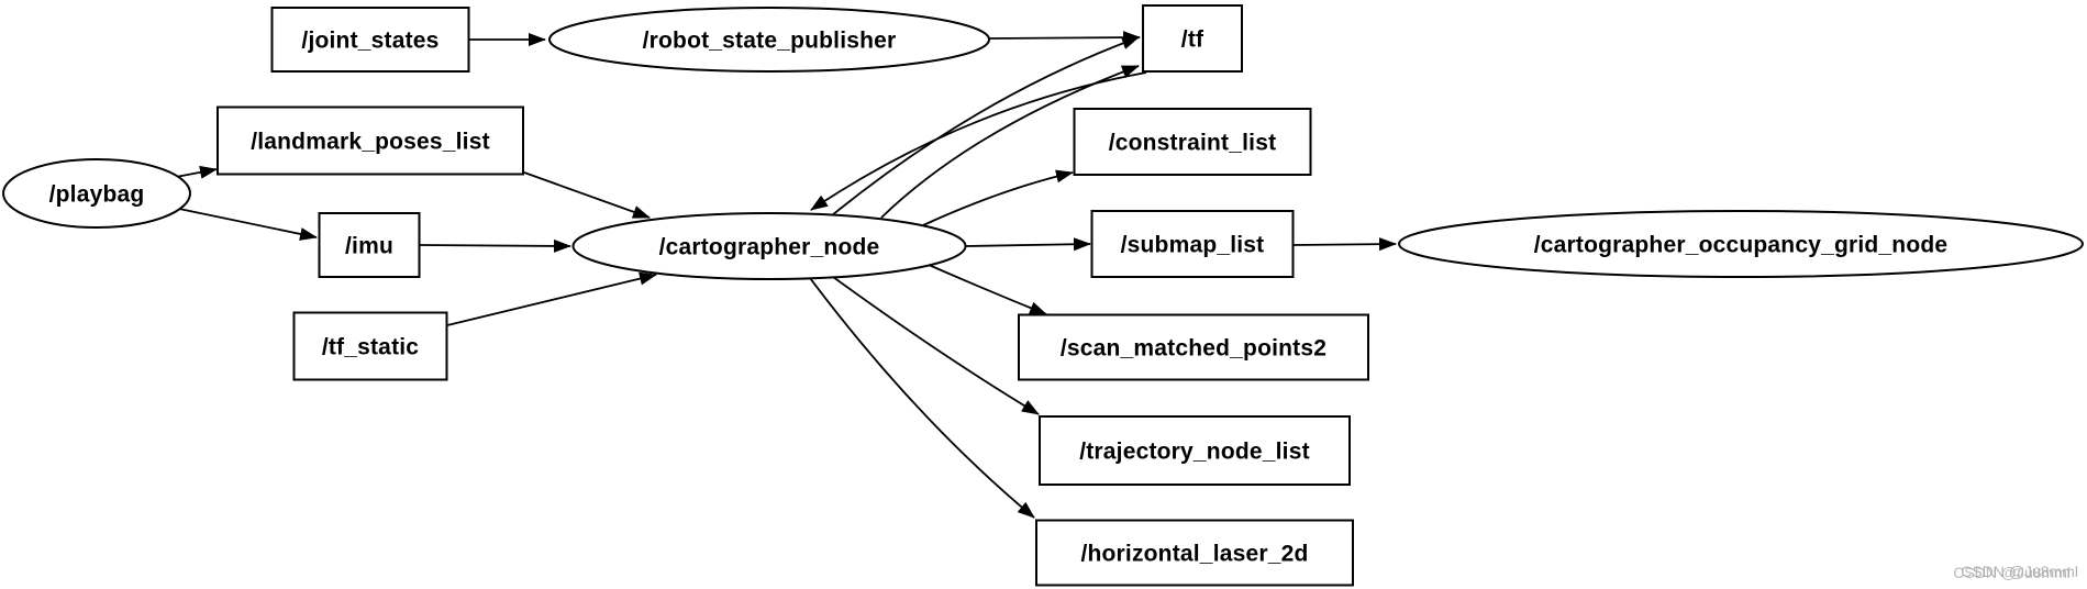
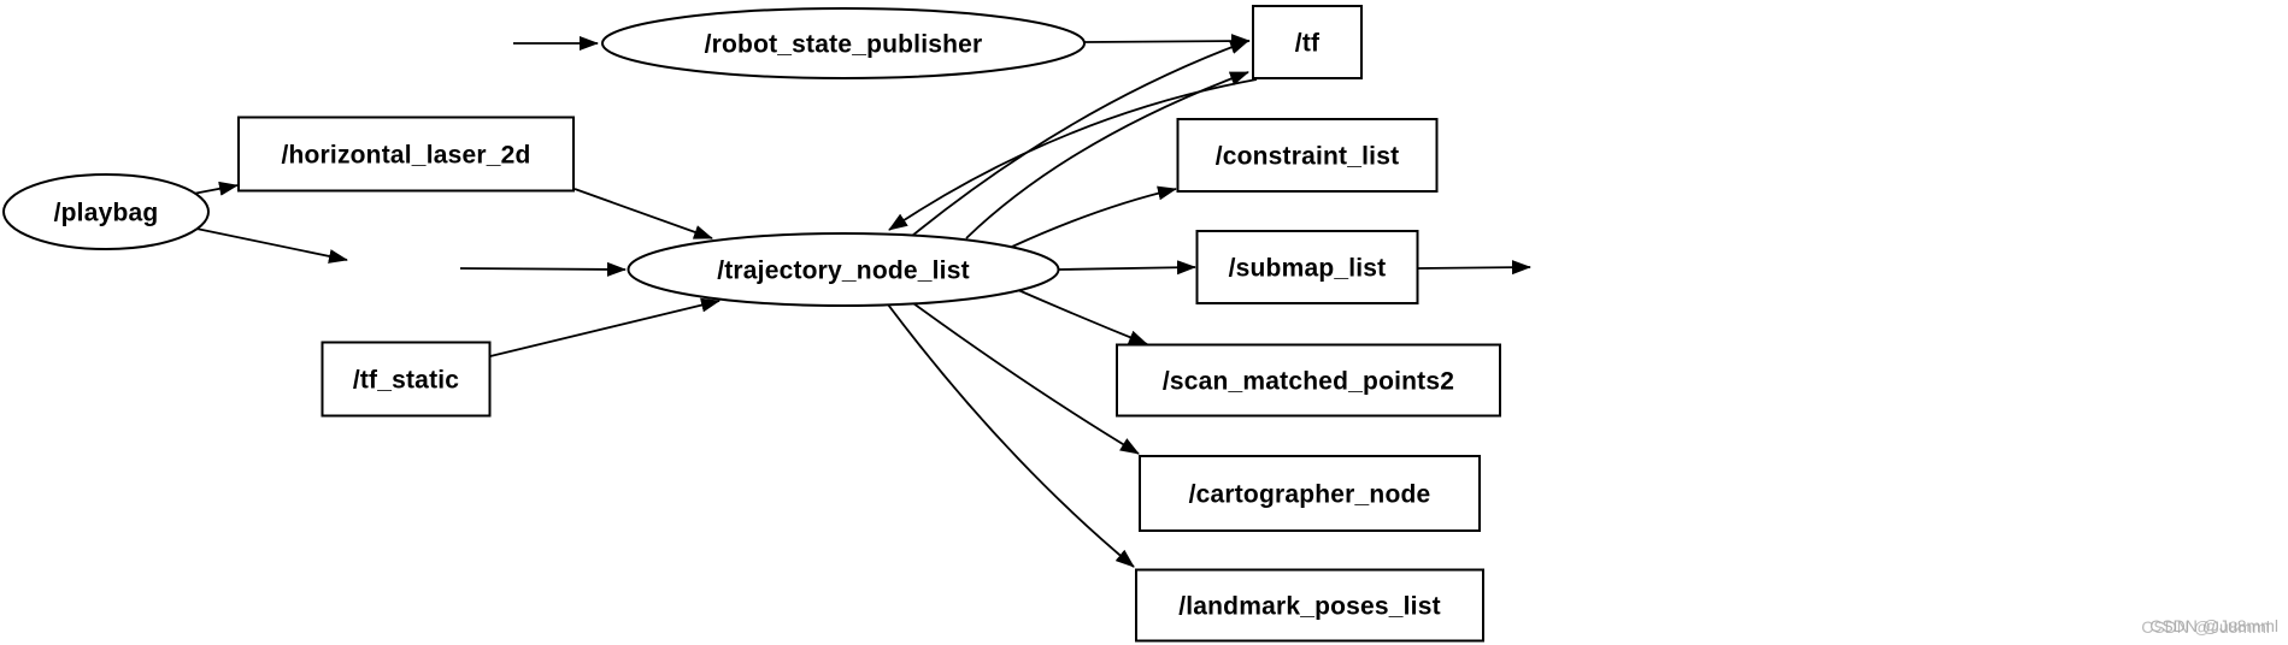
  /playbag
- /joint_states
  /robot_state_publisher
- /landmark_poses_list
+ /horizontal_laser_2d
- /imu
  /tf_static
- /cartographer_node
+ /trajectory_node_list
  /tf
  /constraint_list
  /submap_list
  /scan_matched_points2
- /trajectory_node_list
+ /cartographer_node
- /horizontal_laser_2d
+ /landmark_poses_list
- /cartographer_occupancy_grid_node
  CSDN @Ju8mml
  CSDN @Ju8mml
